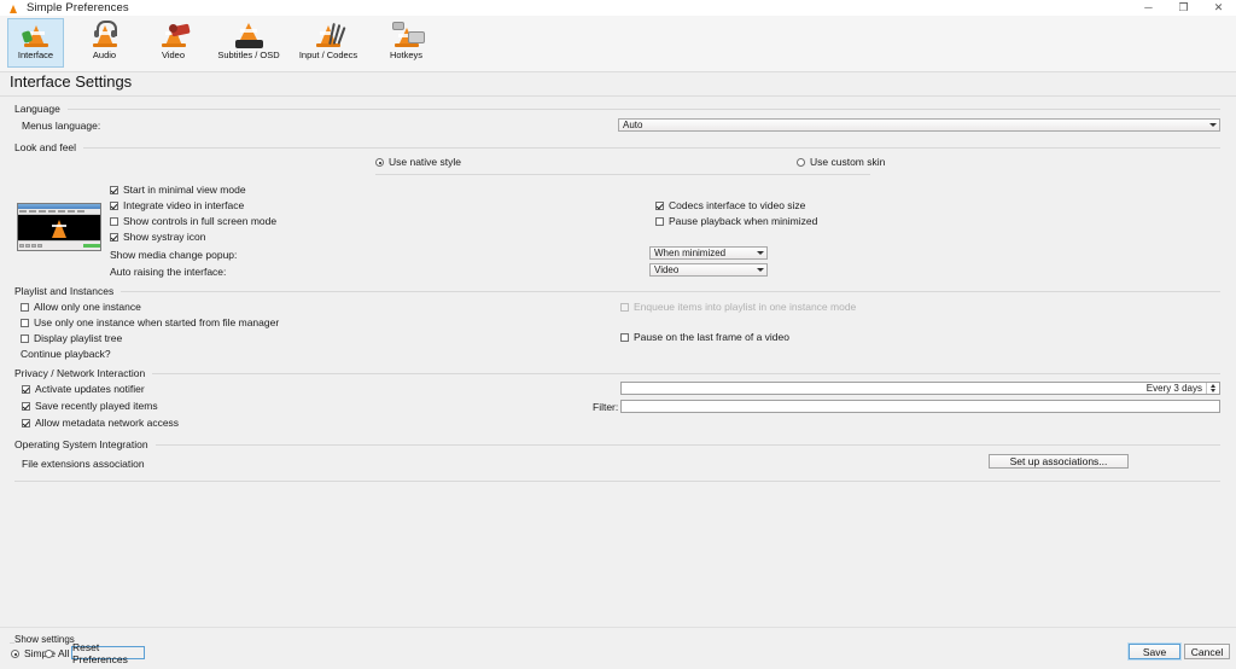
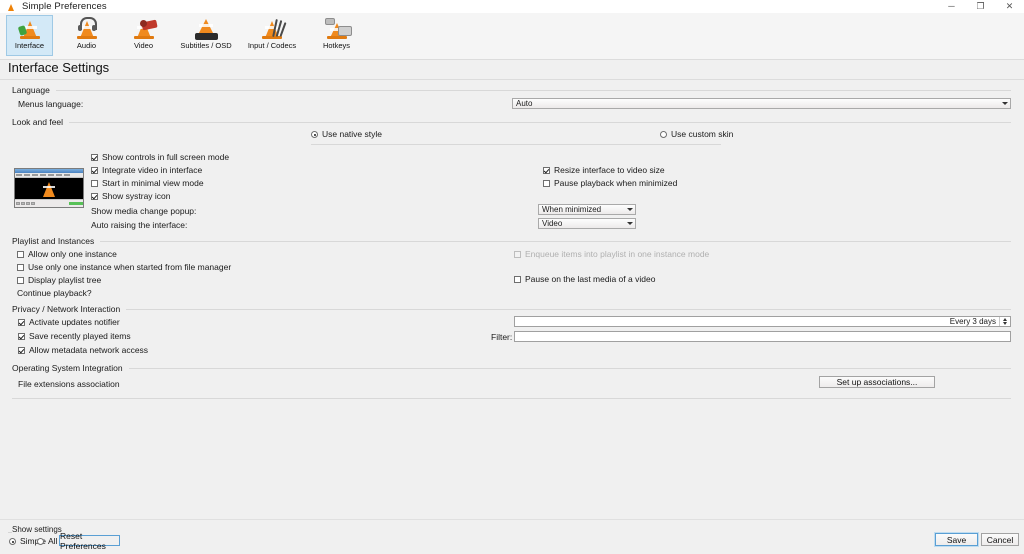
  Simple Preferences
  ─
  ❐
  ✕
  Interface
  Audio
  Video
  Subtitles / OSD
  Input / Codecs
  Hotkeys
  Interface Settings
  Language
  Menus language:
  Auto
  Look and feel
  Use native style
  Use custom skin
- Start in minimal view mode
+ Show controls in full screen mode
  Integrate video in interface
- Show controls in full screen mode
+ Start in minimal view mode
  Show systray icon
  Show media change popup:
  Auto raising the interface:
- Codecs interface to video size
+ Resize interface to video size
  Pause playback when minimized
  When minimized
  Video
  Playlist and Instances
  Allow only one instance
  Use only one instance when started from file manager
  Display playlist tree
  Continue playback?
  Enqueue items into playlist in one instance mode
- Pause on the last frame of a video
+ Pause on the last media of a video
  Privacy / Network Interaction
  Activate updates notifier
  Save recently played items
  Allow metadata network access
  Every 3 days
  Filter:
  Operating System Integration
  File extensions association
  Set up associations...
  Show settings
  All
  Reset Preferences
  Save
  Cancel
